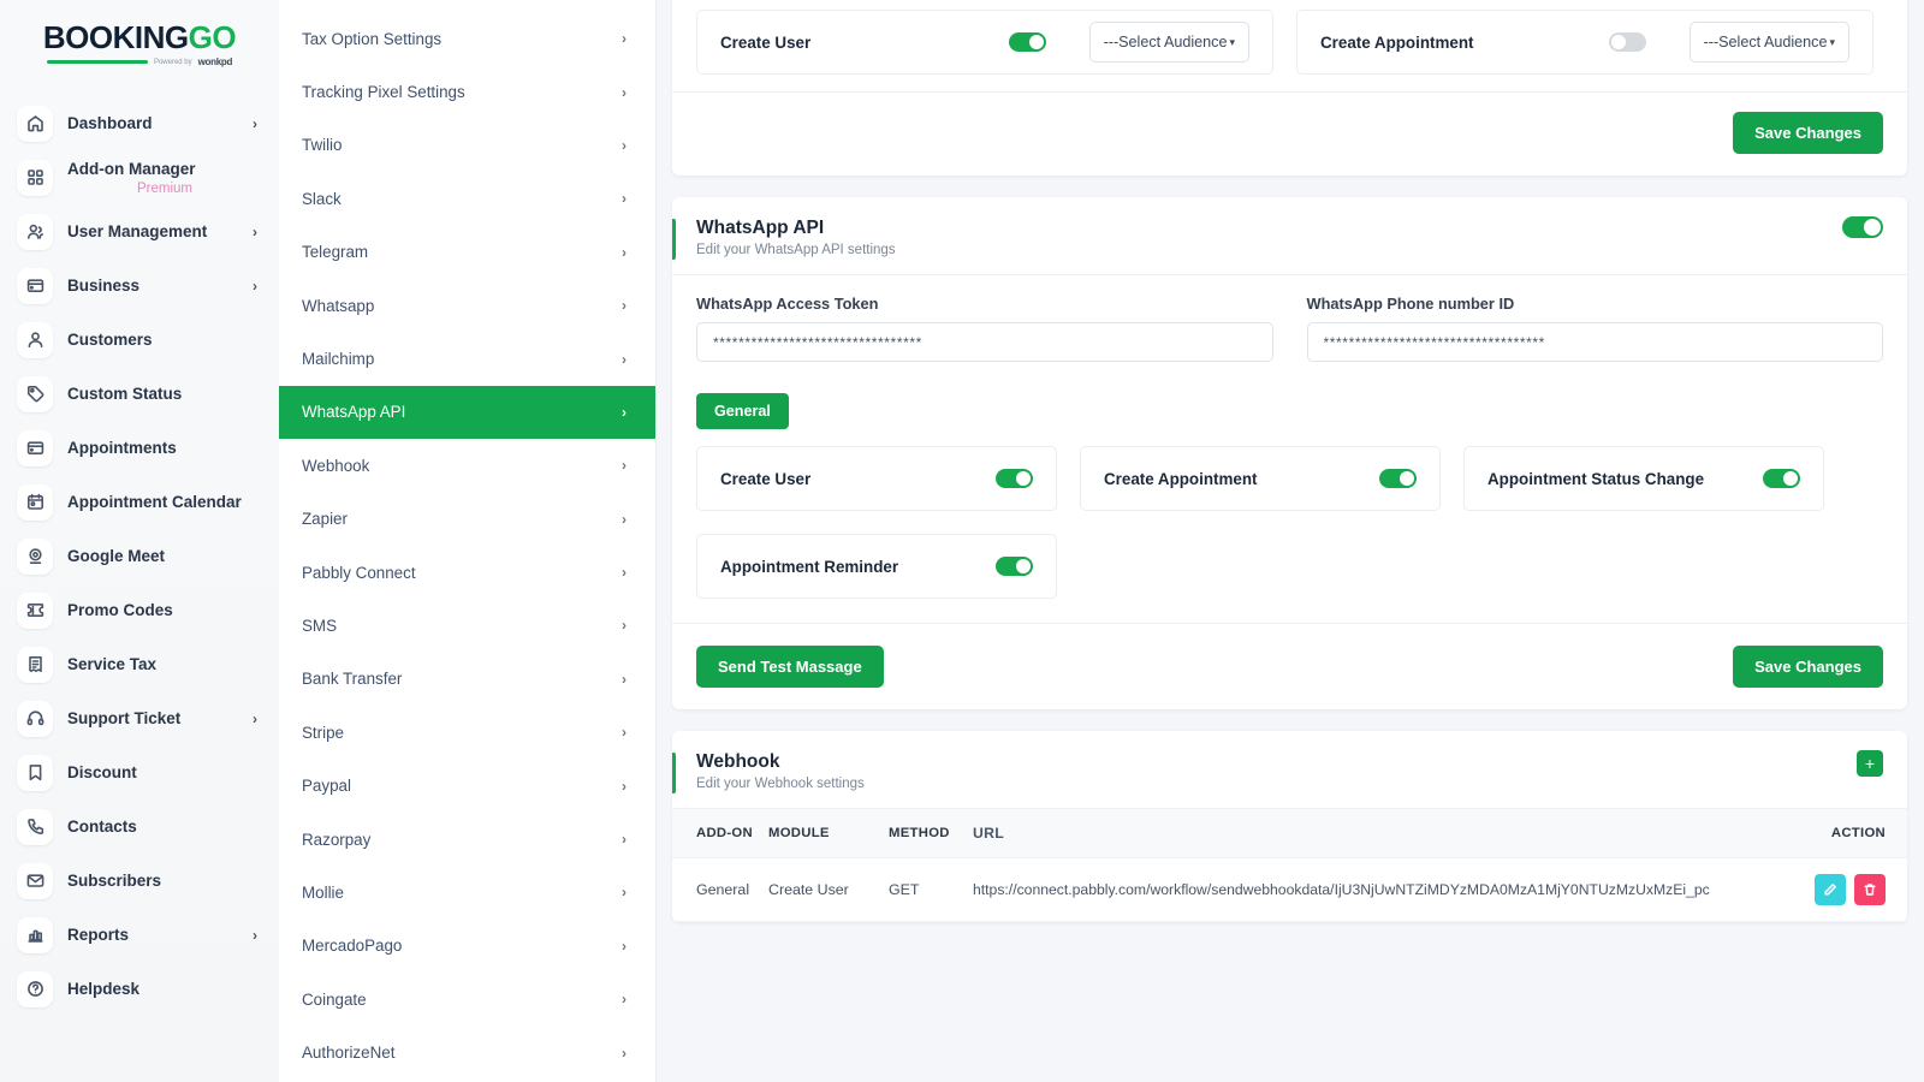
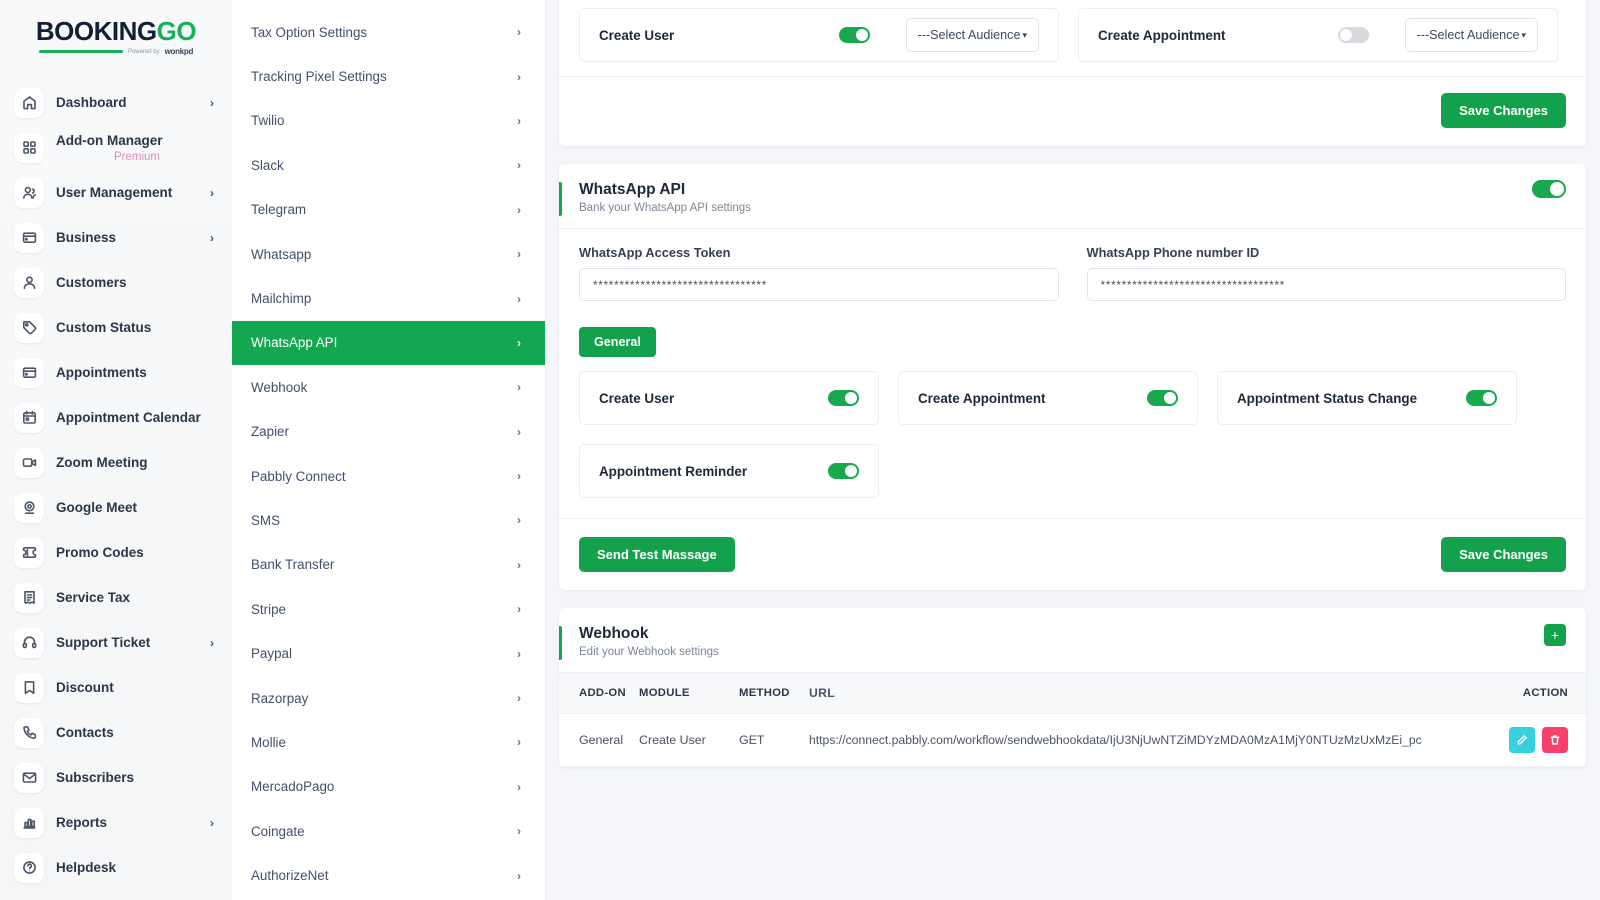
  BOOKINGGO
  wonkpd
  Dashboard
  ›
  Add-on Manager
  Premium
  User Management
  ›
  Business
  ›
  Customers
  Custom Status
  Appointments
  Appointment Calendar
+ Zoom Meeting
  Google Meet
  Promo Codes
  Service Tax
  Support Ticket
  ›
  Discount
  Contacts
  Subscribers
  Reports
  ›
  Helpdesk
  Tax Option Settings
  ›
  Tracking Pixel Settings
  ›
  Twilio
  ›
  Slack
  ›
  Telegram
  ›
  Whatsapp
  ›
  Mailchimp
  ›
  WhatsApp API
  ›
  Webhook
  ›
  Zapier
  ›
  Pabbly Connect
  ›
  SMS
  ›
  Bank Transfer
  ›
  Stripe
  ›
  Paypal
  ›
  Razorpay
  ›
  Mollie
  ›
  MercadoPago
  ›
  Coingate
  ›
  AuthorizeNet
  ›
  Create User
  ---Select Audience
  ▾
  Create Appointment
  ---Select Audience
  ▾
  Save Changes
  WhatsApp API
- Edit your WhatsApp API settings
+ Bank your WhatsApp API settings
  WhatsApp Access Token
  *********************************
  WhatsApp Phone number ID
  ***********************************
  General
  Create User
  Create Appointment
  Appointment Status Change
  Appointment Reminder
  Send Test Massage
  Save Changes
  Webhook
  Edit your Webhook settings
  +
  ADD-ON	MODULE	METHOD	URL	ACTION
  General	Create User	GET	https://connect.pabbly.com/workflow/sendwebhookdata/IjU3NjUwNTZiMDYzMDA0MzA1MjY0NTUzMzUxMzEi_pc
